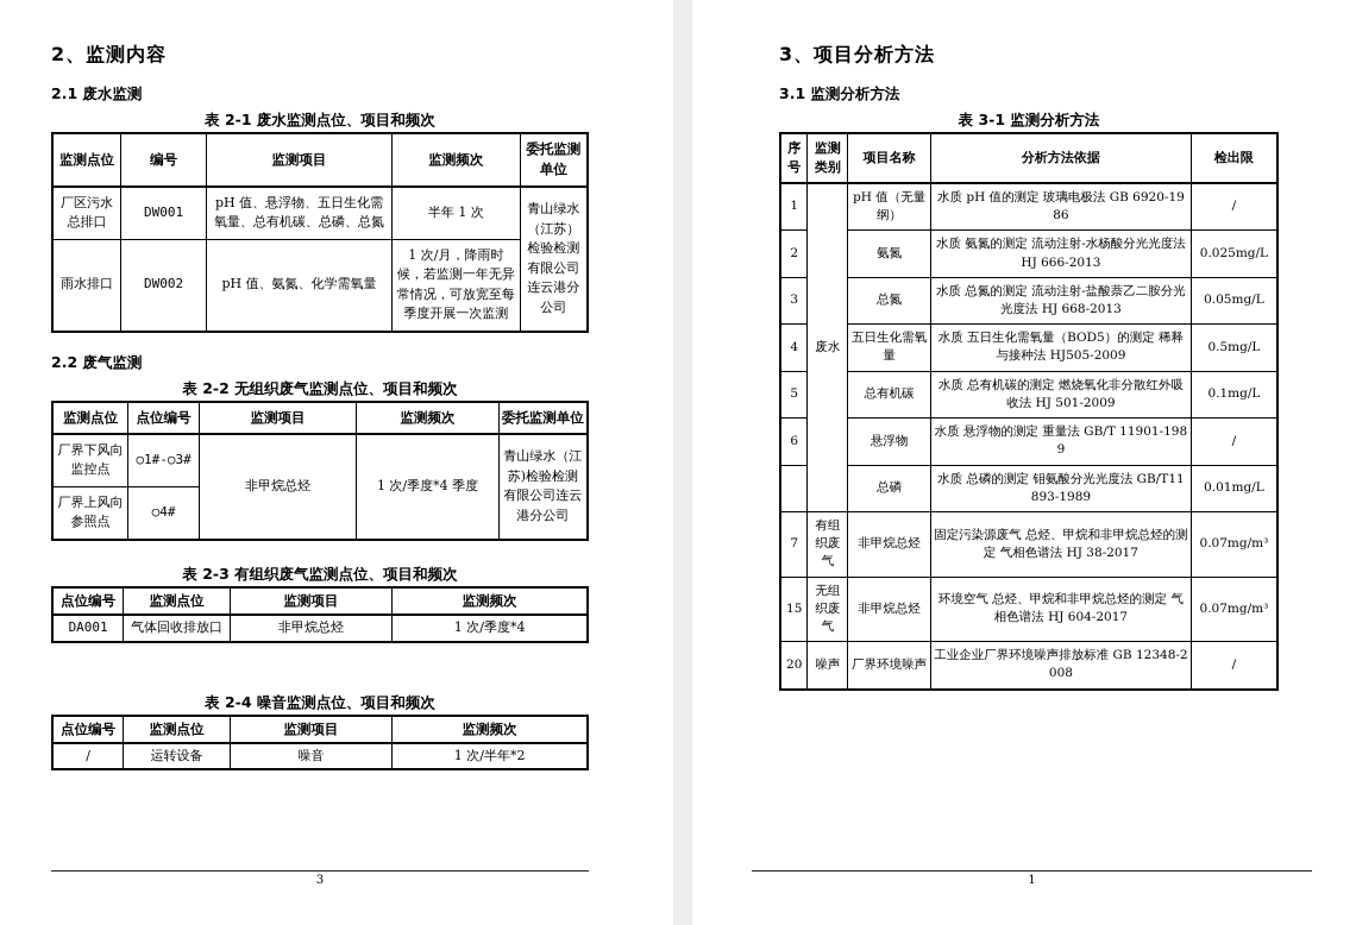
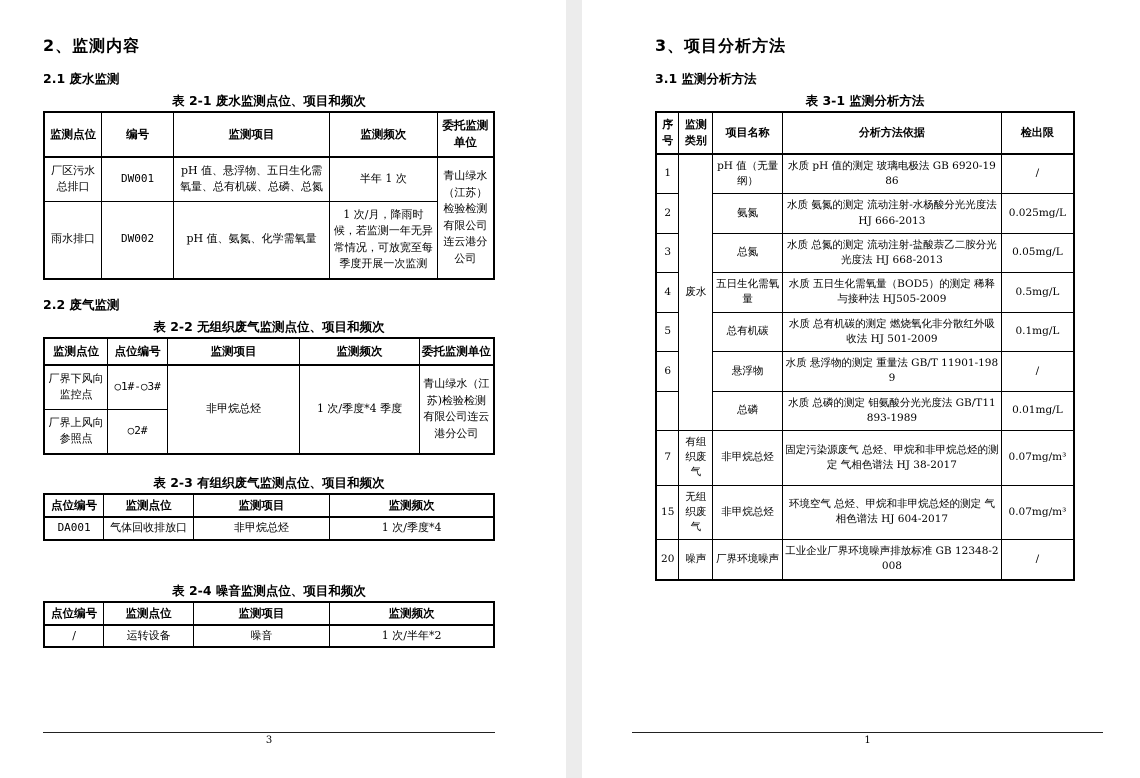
  2、监测内容
  2.1 废水监测
  表 2-1 废水监测点位、项目和频次
  监测点位	编号	监测项目	监测频次	委托监测单位
  厂区污水总排口	DW001	pH 值、悬浮物、五日生化需氧量、总有机碳、总磷、总氮	半年 1 次	青山绿水（江苏）检验检测有限公司连云港分公司
  雨水排口	DW002	pH 值、氨氮、化学需氧量	1 次/月，降雨时候，若监测一年无异常情况，可放宽至每季度开展一次监测
  2.2 废气监测
  表 2-2 无组织废气监测点位、项目和频次
  监测点位	点位编号	监测项目	监测频次	委托监测单位
  厂界下风向监控点	○1#-○3#	非甲烷总烃	1 次/季度*4 季度	青山绿水（江苏)检验检测有限公司连云港分公司
- 厂界上风向参照点	○4#
+ 厂界上风向参照点	○2#
  表 2-3 有组织废气监测点位、项目和频次
  点位编号	监测点位	监测项目	监测频次
  DA001	气体回收排放口	非甲烷总烃	1 次/季度*4
  表 2-4 噪音监测点位、项目和频次
  点位编号	监测点位	监测项目	监测频次
  /	运转设备	噪音	1 次/半年*2
  3
  3、项目分析方法
  3.1 监测分析方法
  表 3-1 监测分析方法
  序号	监测类别	项目名称	分析方法依据	检出限
  1	废水	pH 值（无量纲）	水质 pH 值的测定 玻璃电极法 GB 6920-1986	/
  2	氨氮	水质 氨氮的测定 流动注射-水杨酸分光光度法 HJ 666-2013	0.025mg/L
  3	总氮	水质 总氮的测定 流动注射-盐酸萘乙二胺分光光度法 HJ 668-2013	0.05mg/L
  4	五日生化需氧量	水质 五日生化需氧量（BOD5）的测定 稀释与接种法 HJ505-2009	0.5mg/L
  5	总有机碳	水质 总有机碳的测定 燃烧氧化非分散红外吸收法 HJ 501-2009	0.1mg/L
  6	悬浮物	水质 悬浮物的测定 重量法 GB/T 11901-1989	/
  	总磷	水质 总磷的测定 钼氨酸分光光度法 GB/T11893-1989	0.01mg/L
  7	有组织废气	非甲烷总烃	固定污染源废气 总烃、甲烷和非甲烷总烃的测定 气相色谱法 HJ 38-2017	0.07mg/m³
  15	无组织废气	非甲烷总烃	环境空气 总烃、甲烷和非甲烷总烃的测定 气相色谱法 HJ 604-2017	0.07mg/m³
  20	噪声	厂界环境噪声	工业企业厂界环境噪声排放标准 GB 12348-2008	/
  1
